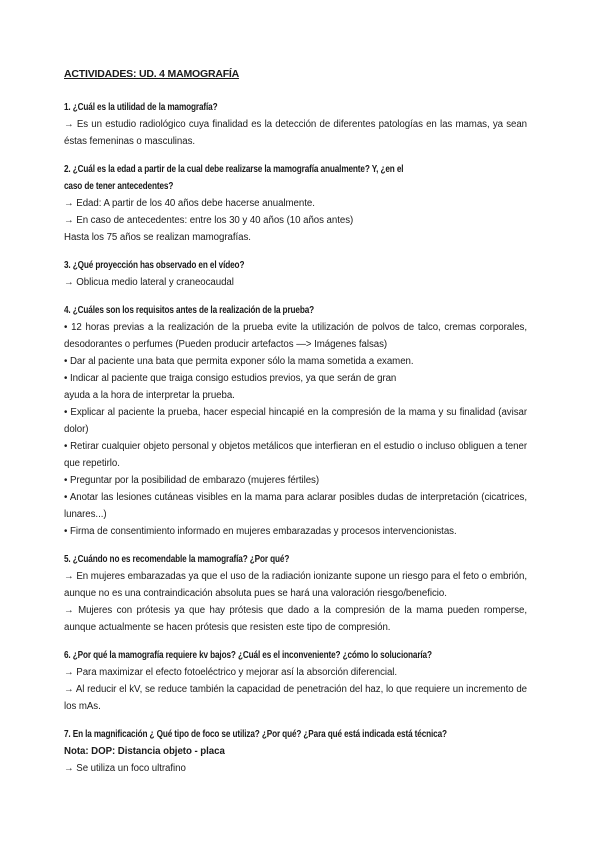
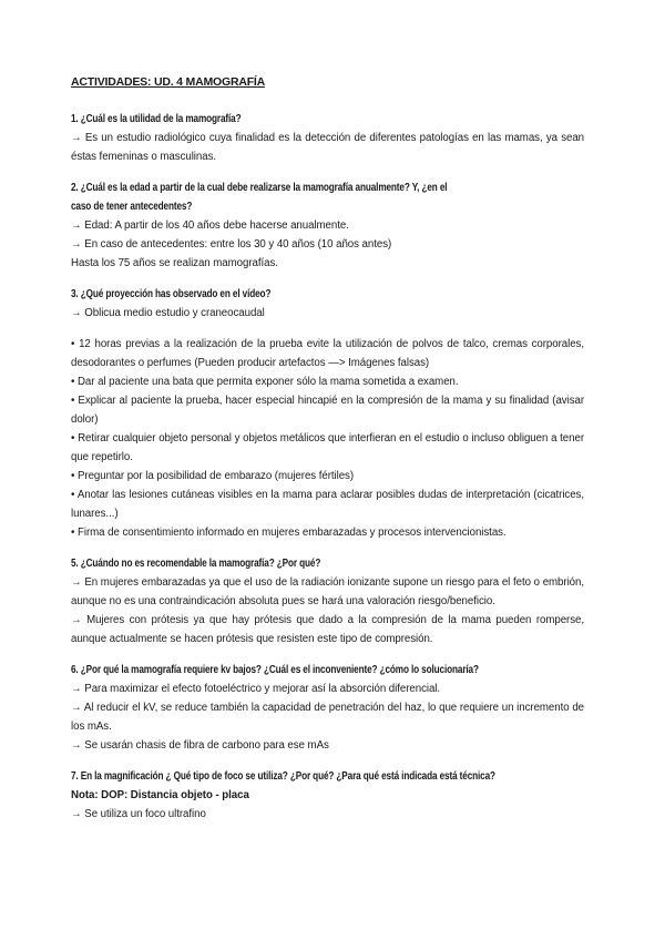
  ACTIVIDADES: UD. 4 MAMOGRAFÍA
  1. ¿Cuál es la utilidad de la mamografía?
  → Es un estudio radiológico cuya finalidad es la detección de diferentes patologías en las mamas, ya sean éstas femeninas o masculinas.
  2. ¿Cuál es la edad a partir de la cual debe realizarse la mamografía anualmente? Y, ¿en el
  caso de tener antecedentes?
  → Edad: A partir de los 40 años debe hacerse anualmente.
  → En caso de antecedentes: entre los 30 y 40 años (10 años antes)
  Hasta los 75 años se realizan mamografías.
  3. ¿Qué proyección has observado en el vídeo?
- → Oblicua medio lateral y craneocaudal
+ → Oblicua medio estudio y craneocaudal
- 4. ¿Cuáles son los requisitos antes de la realización de la prueba?
  • 12 horas previas a la realización de la prueba evite la utilización de polvos de talco, cremas corporales, desodorantes o perfumes (Pueden producir artefactos —> Imágenes falsas)
  • Dar al paciente una bata que permita exponer sólo la mama sometida a examen.
- • Indicar al paciente que traiga consigo estudios previos, ya que serán de gran
- ayuda a la hora de interpretar la prueba.
  • Explicar al paciente la prueba, hacer especial hincapié en la compresión de la mama y su finalidad (avisar dolor)
  • Retirar cualquier objeto personal y objetos metálicos que interfieran en el estudio o incluso obliguen a tener que repetirlo.
  • Preguntar por la posibilidad de embarazo (mujeres fértiles)
  • Anotar las lesiones cutáneas visibles en la mama para aclarar posibles dudas de interpretación (cicatrices, lunares...)
  • Firma de consentimiento informado en mujeres embarazadas y procesos intervencionistas.
  5. ¿Cuándo no es recomendable la mamografía? ¿Por qué?
  → En mujeres embarazadas ya que el uso de la radiación ionizante supone un riesgo para el feto o embrión, aunque no es una contraindicación absoluta pues se hará una valoración riesgo/beneficio.
  → Mujeres con prótesis ya que hay prótesis que dado a la compresión de la mama pueden romperse, aunque actualmente se hacen prótesis que resisten este tipo de compresión.
  6. ¿Por qué la mamografía requiere kv bajos? ¿Cuál es el inconveniente? ¿cómo lo solucionaría?
  → Para maximizar el efecto fotoeléctrico y mejorar así la absorción diferencial.
  → Al reducir el kV, se reduce también la capacidad de penetración del haz, lo que requiere un incremento de los mAs.
+ → Se usarán chasis de fibra de carbono para ese mAs
  7. En la magnificación ¿ Qué tipo de foco se utiliza? ¿Por qué? ¿Para qué está indicada está técnica?
  Nota: DOP: Distancia objeto - placa
  → Se utiliza un foco ultrafino
